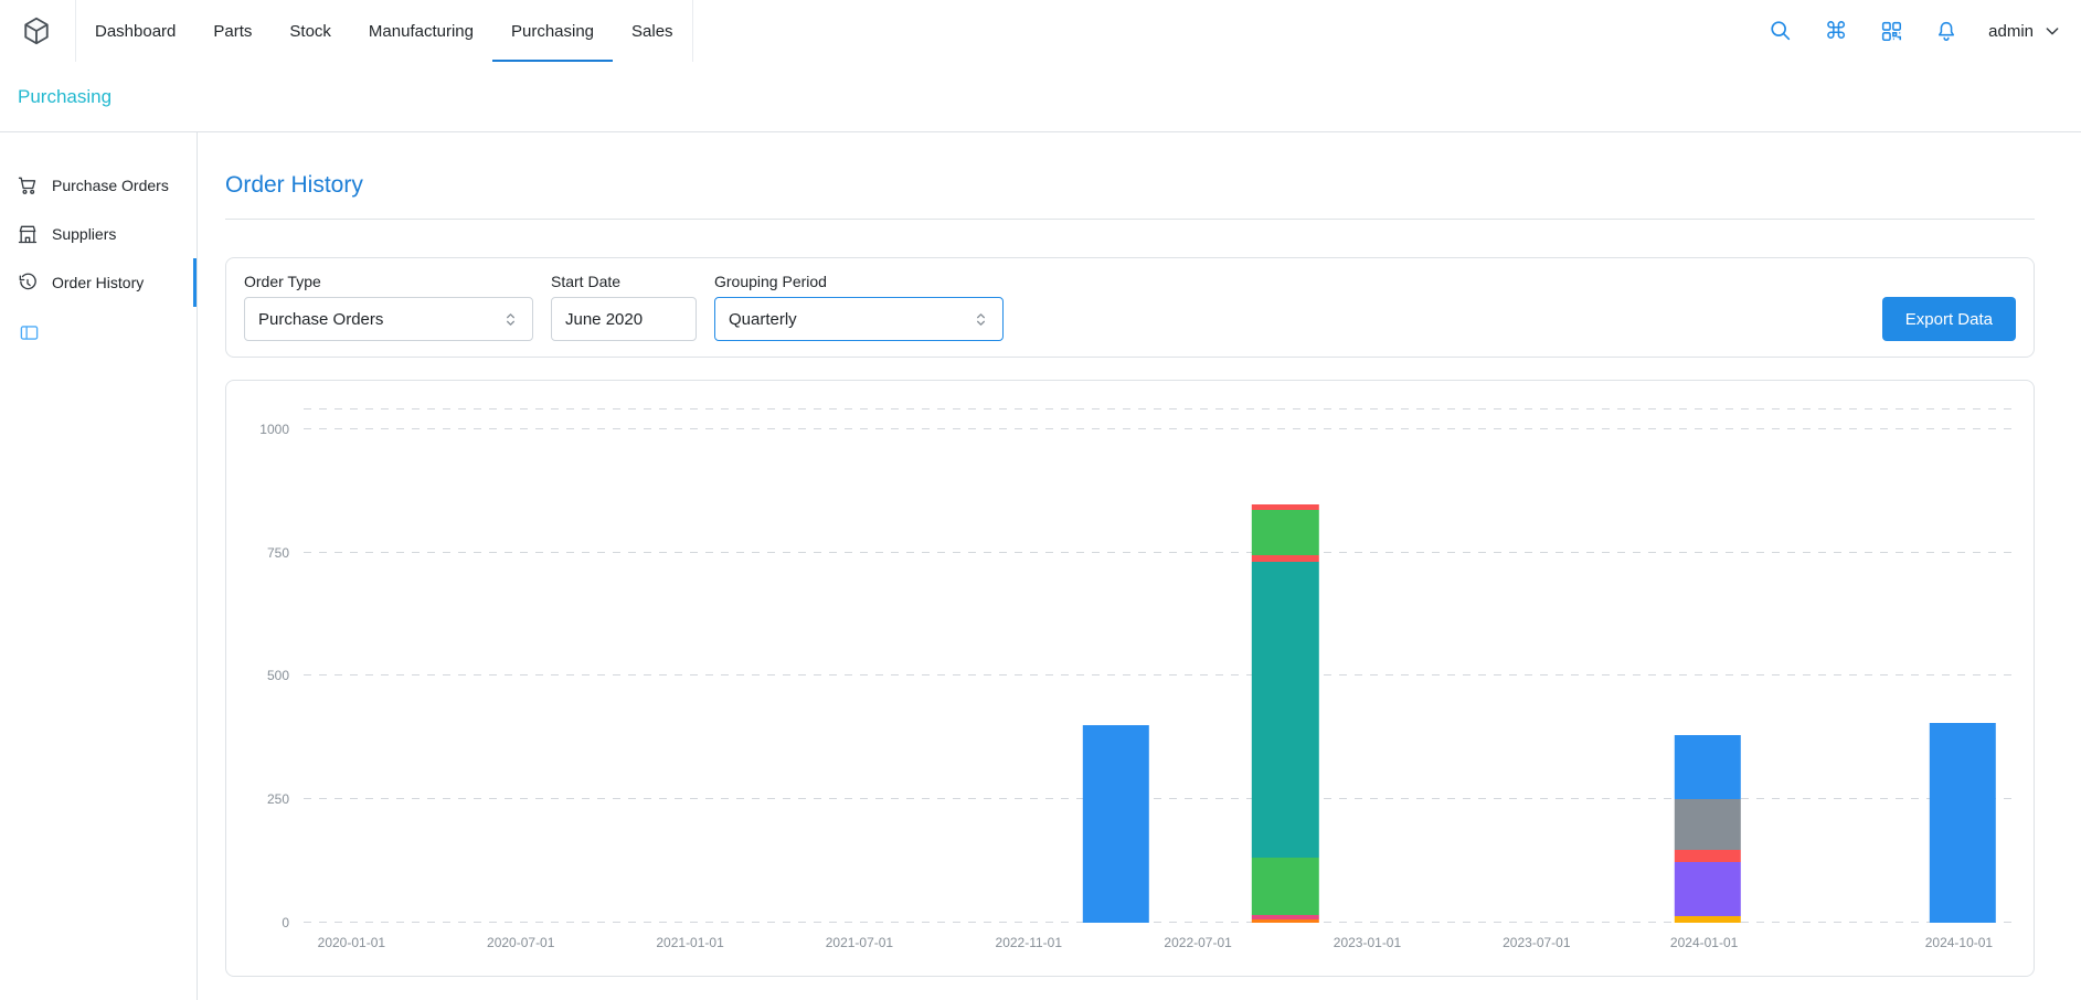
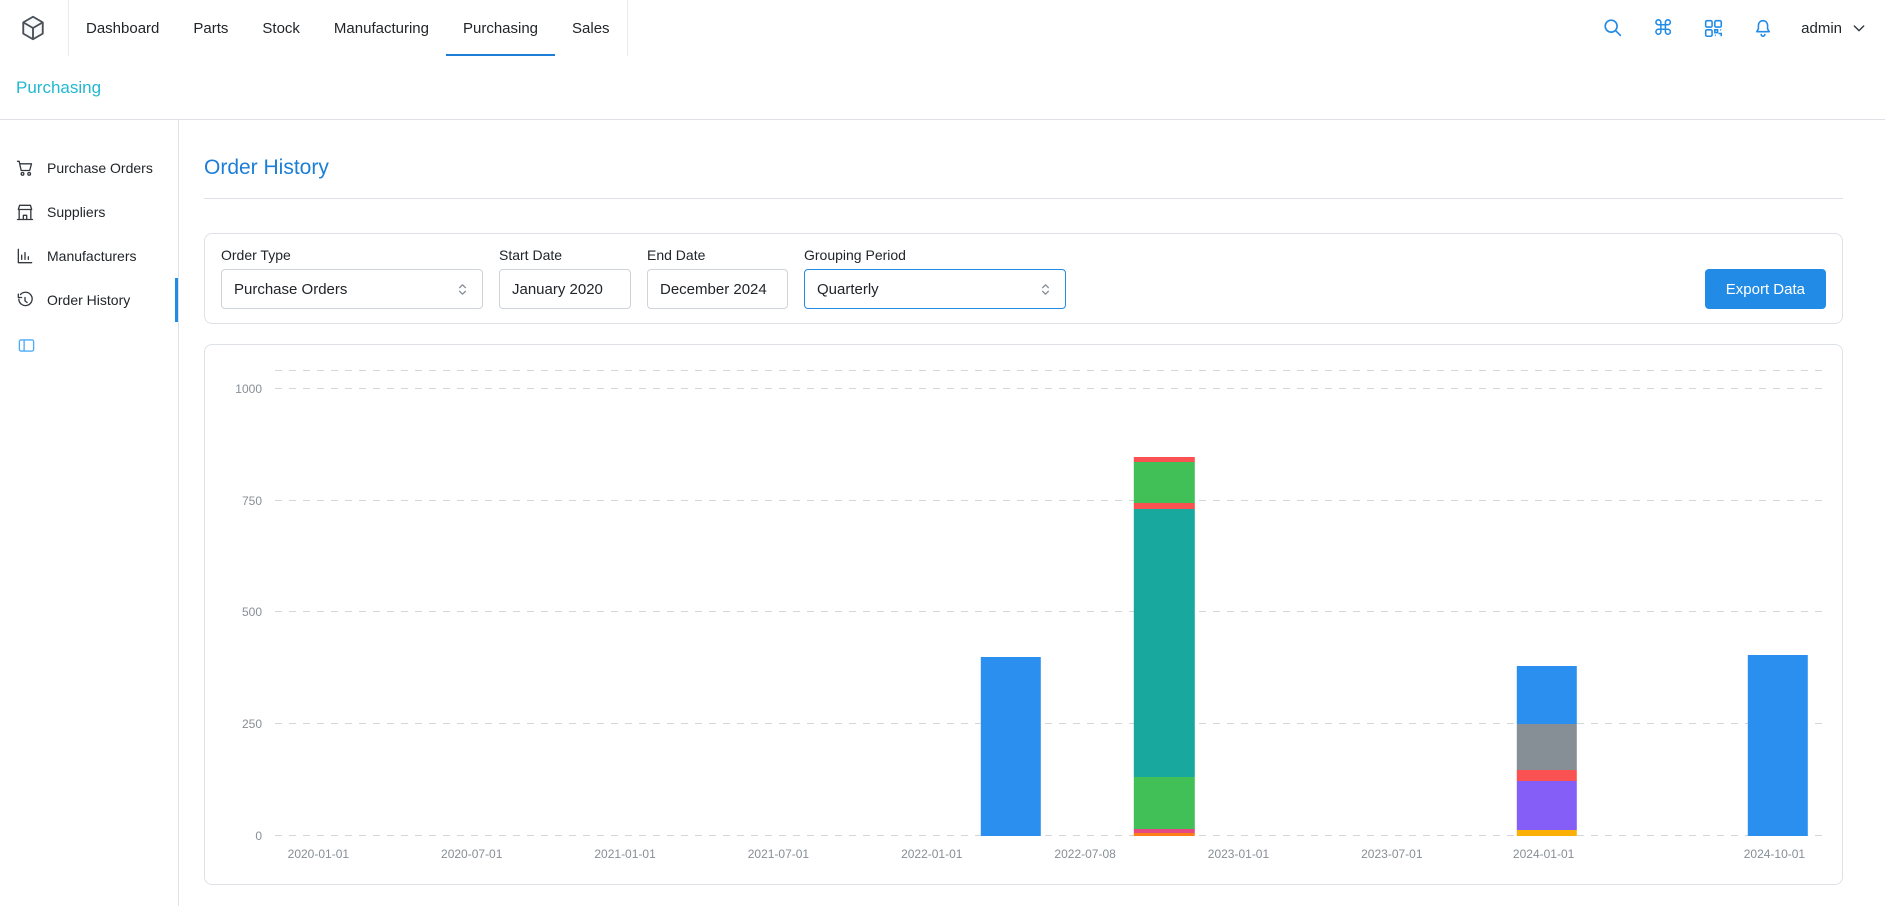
  Dashboard
  Parts
  Stock
  Manufacturing
  Purchasing
  Sales
  ⌘
  admin
  Purchasing
  Purchase Orders
  Suppliers
+ Manufacturers
  Order History
  Order History
  Order Type
  Purchase Orders
  Start Date
- June 2020
+ January 2020
+ End Date
+ December 2024
  Grouping Period
  Quarterly
  Export Data
  0
  250
  500
  750
  1000
  2020-01-01
  2020-07-01
  2021-01-01
  2021-07-01
- 2022-11-01
+ 2022-01-01
- 2022-07-01
+ 2022-07-08
  2023-01-01
  2023-07-01
  2024-01-01
  2024-10-01
